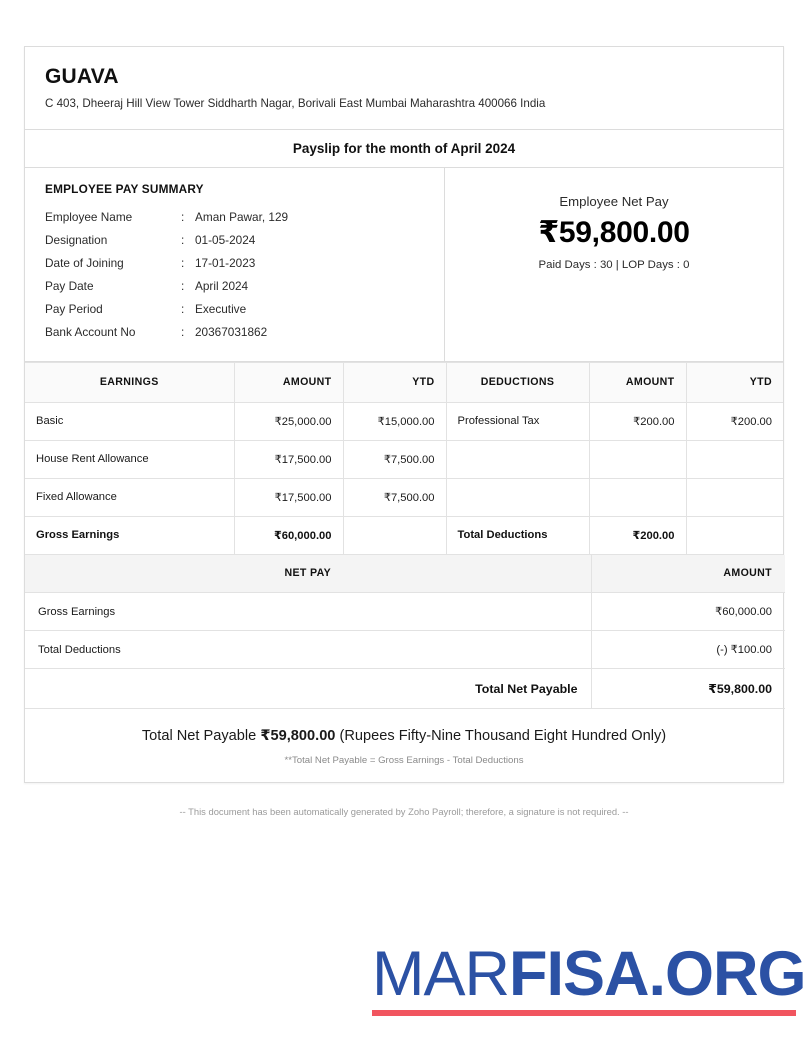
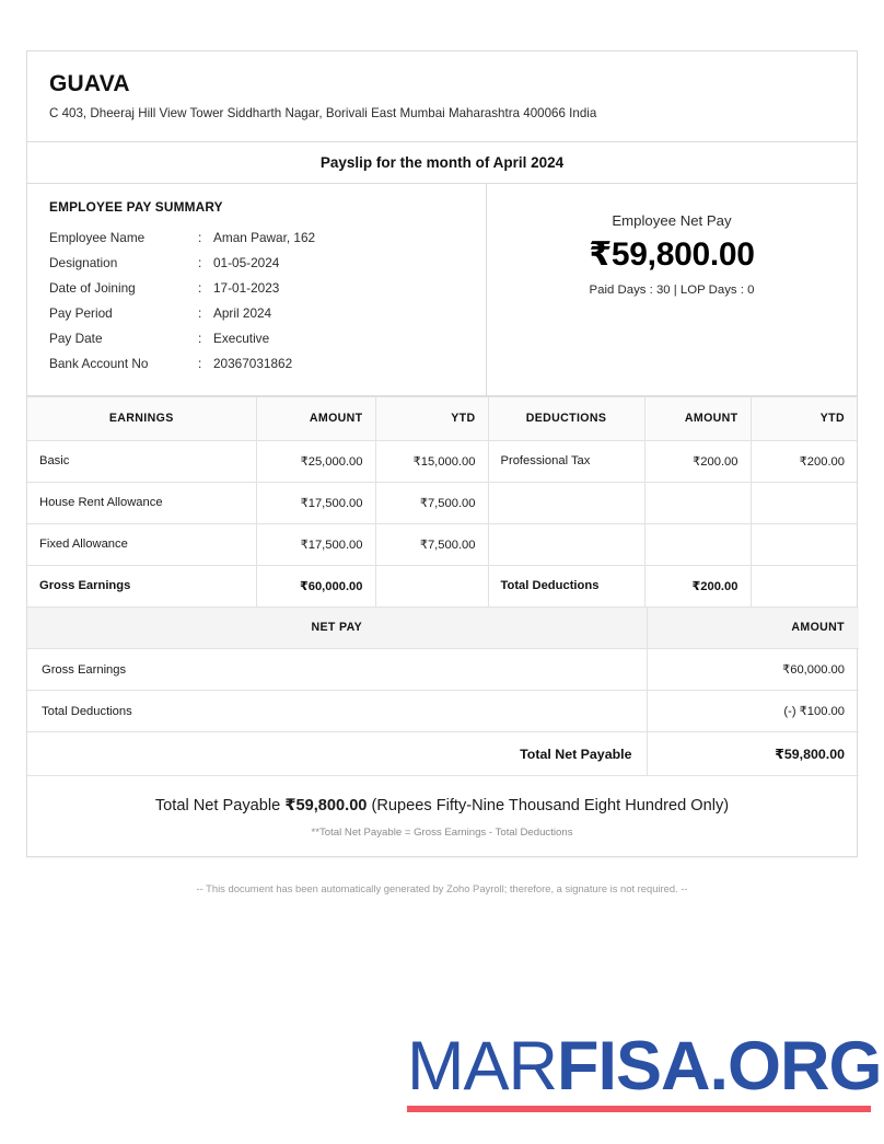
  GUAVA
  C 403, Dheeraj Hill View Tower Siddharth Nagar, Borivali East Mumbai Maharashtra 400066 India
  Payslip for the month of April 2024
  EMPLOYEE PAY SUMMARY
  Employee Name
  :
- Aman Pawar, 129
+ Aman Pawar, 162
  Designation
  :
  01-05-2024
  Date of Joining
  :
  17-01-2023
- Pay Date
+ Pay Period
  :
  April 2024
- Pay Period
+ Pay Date
  :
  Executive
  Bank Account No
  :
  20367031862
  Employee Net Pay
  ₹59,800.00
  Paid Days : 30 | LOP Days : 0
  EARNINGS	AMOUNT	YTD	DEDUCTIONS	AMOUNT	YTD
  Basic	₹25,000.00	₹15,000.00	Professional Tax	₹200.00	₹200.00
  House Rent Allowance	₹17,500.00	₹7,500.00
  Fixed Allowance	₹17,500.00	₹7,500.00
  Gross Earnings	₹60,000.00		Total Deductions	₹200.00
  NET PAY	AMOUNT
  Gross Earnings	₹60,000.00
  Total Deductions	(-) ₹100.00
  Total Net Payable	₹59,800.00
  Total Net Payable ₹59,800.00 (Rupees Fifty-Nine Thousand Eight Hundred Only)
  **Total Net Payable = Gross Earnings - Total Deductions
  -- This document has been automatically generated by Zoho Payroll; therefore, a signature is not required. --
  MARFISA.ORG
